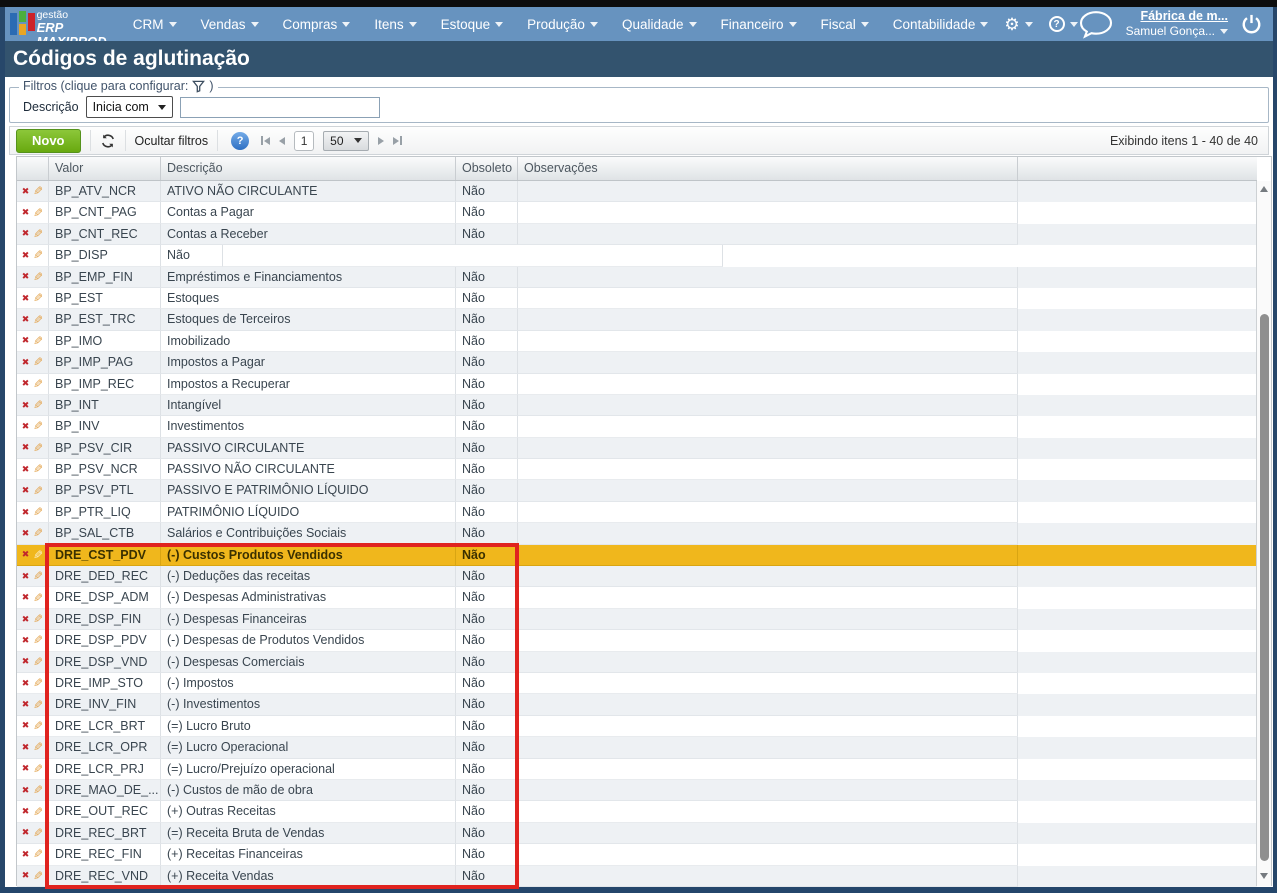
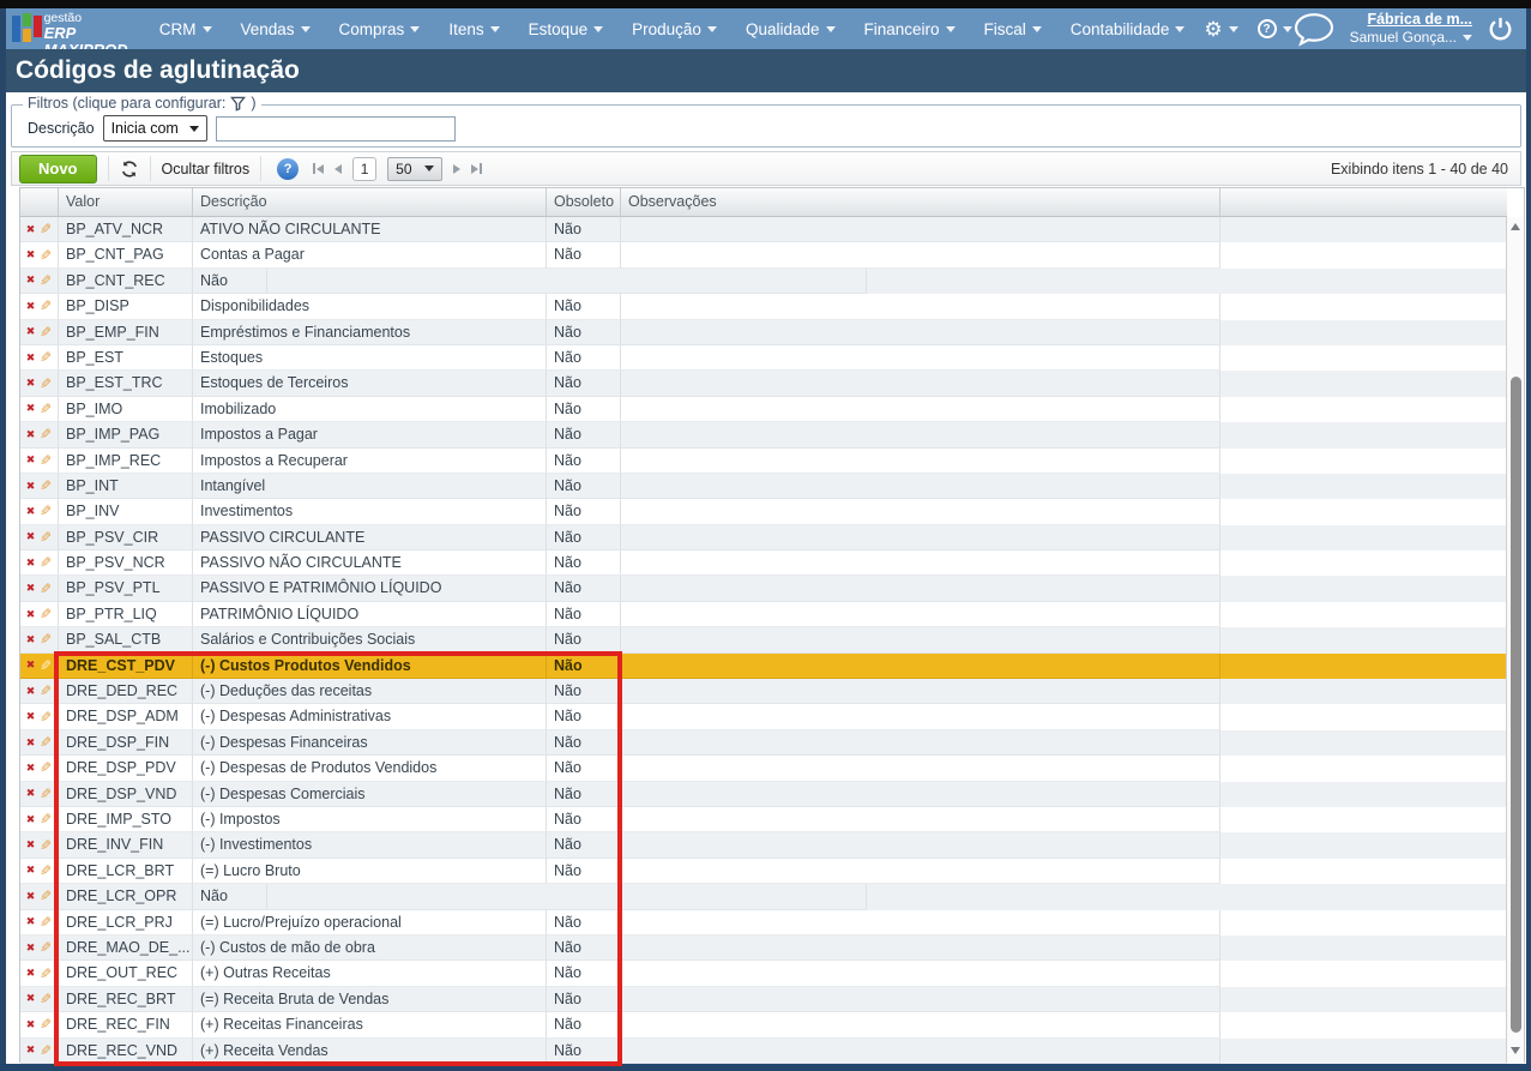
  CRM
  Vendas
  Compras
  Itens
  Estoque
  Produção
  Qualidade
  Financeiro
  Fiscal
  Contabilidade
  ⚙
  ?
  Fábrica de m...
  Samuel Gonça...
  Códigos de aglutinação
  Filtros (clique para configurar:
  )
  Descrição
  Inicia com
  Novo
  Ocultar filtros
  ?
  1
  50
  Exibindo itens 1 - 40 de 40
  Valor
  Descrição
  Obsoleto
  Observações
  ✖
  BP_ATV_NCR
  ATIVO NÃO CIRCULANTE
  Não
  ✖
  BP_CNT_PAG
  Contas a Pagar
  Não
  ✖
  BP_CNT_REC
- Contas a Receber
  Não
  ✖
  BP_DISP
+ Disponibilidades
  Não
  ✖
  BP_EMP_FIN
  Empréstimos e Financiamentos
  Não
  ✖
  BP_EST
  Estoques
  Não
  ✖
  BP_EST_TRC
  Estoques de Terceiros
  Não
  ✖
  BP_IMO
  Imobilizado
  Não
  ✖
  BP_IMP_PAG
  Impostos a Pagar
  Não
  ✖
  BP_IMP_REC
  Impostos a Recuperar
  Não
  ✖
  BP_INT
  Intangível
  Não
  ✖
  BP_INV
  Investimentos
  Não
  ✖
  BP_PSV_CIR
  PASSIVO CIRCULANTE
  Não
  ✖
  BP_PSV_NCR
  PASSIVO NÃO CIRCULANTE
  Não
  ✖
  BP_PSV_PTL
  PASSIVO E PATRIMÔNIO LÍQUIDO
  Não
  ✖
  BP_PTR_LIQ
  PATRIMÔNIO LÍQUIDO
  Não
  ✖
  BP_SAL_CTB
  Salários e Contribuições Sociais
  Não
  ✖
  DRE_CST_PDV
  (-) Custos Produtos Vendidos
  Não
  ✖
  DRE_DED_REC
  (-) Deduções das receitas
  Não
  ✖
  DRE_DSP_ADM
  (-) Despesas Administrativas
  Não
  ✖
  DRE_DSP_FIN
  (-) Despesas Financeiras
  Não
  ✖
  DRE_DSP_PDV
  (-) Despesas de Produtos Vendidos
  Não
  ✖
  DRE_DSP_VND
  (-) Despesas Comerciais
  Não
  ✖
  DRE_IMP_STO
  (-) Impostos
  Não
  ✖
  DRE_INV_FIN
  (-) Investimentos
  Não
  ✖
  DRE_LCR_BRT
  (=) Lucro Bruto
  Não
  ✖
  DRE_LCR_OPR
- (=) Lucro Operacional
  Não
  ✖
  DRE_LCR_PRJ
  (=) Lucro/Prejuízo operacional
  Não
  ✖
  DRE_MAO_DE_...
  (-) Custos de mão de obra
  Não
  ✖
  DRE_OUT_REC
  (+) Outras Receitas
  Não
  ✖
  DRE_REC_BRT
  (=) Receita Bruta de Vendas
  Não
  ✖
  DRE_REC_FIN
  (+) Receitas Financeiras
  Não
  ✖
  DRE_REC_VND
  (+) Receita Vendas
  Não
